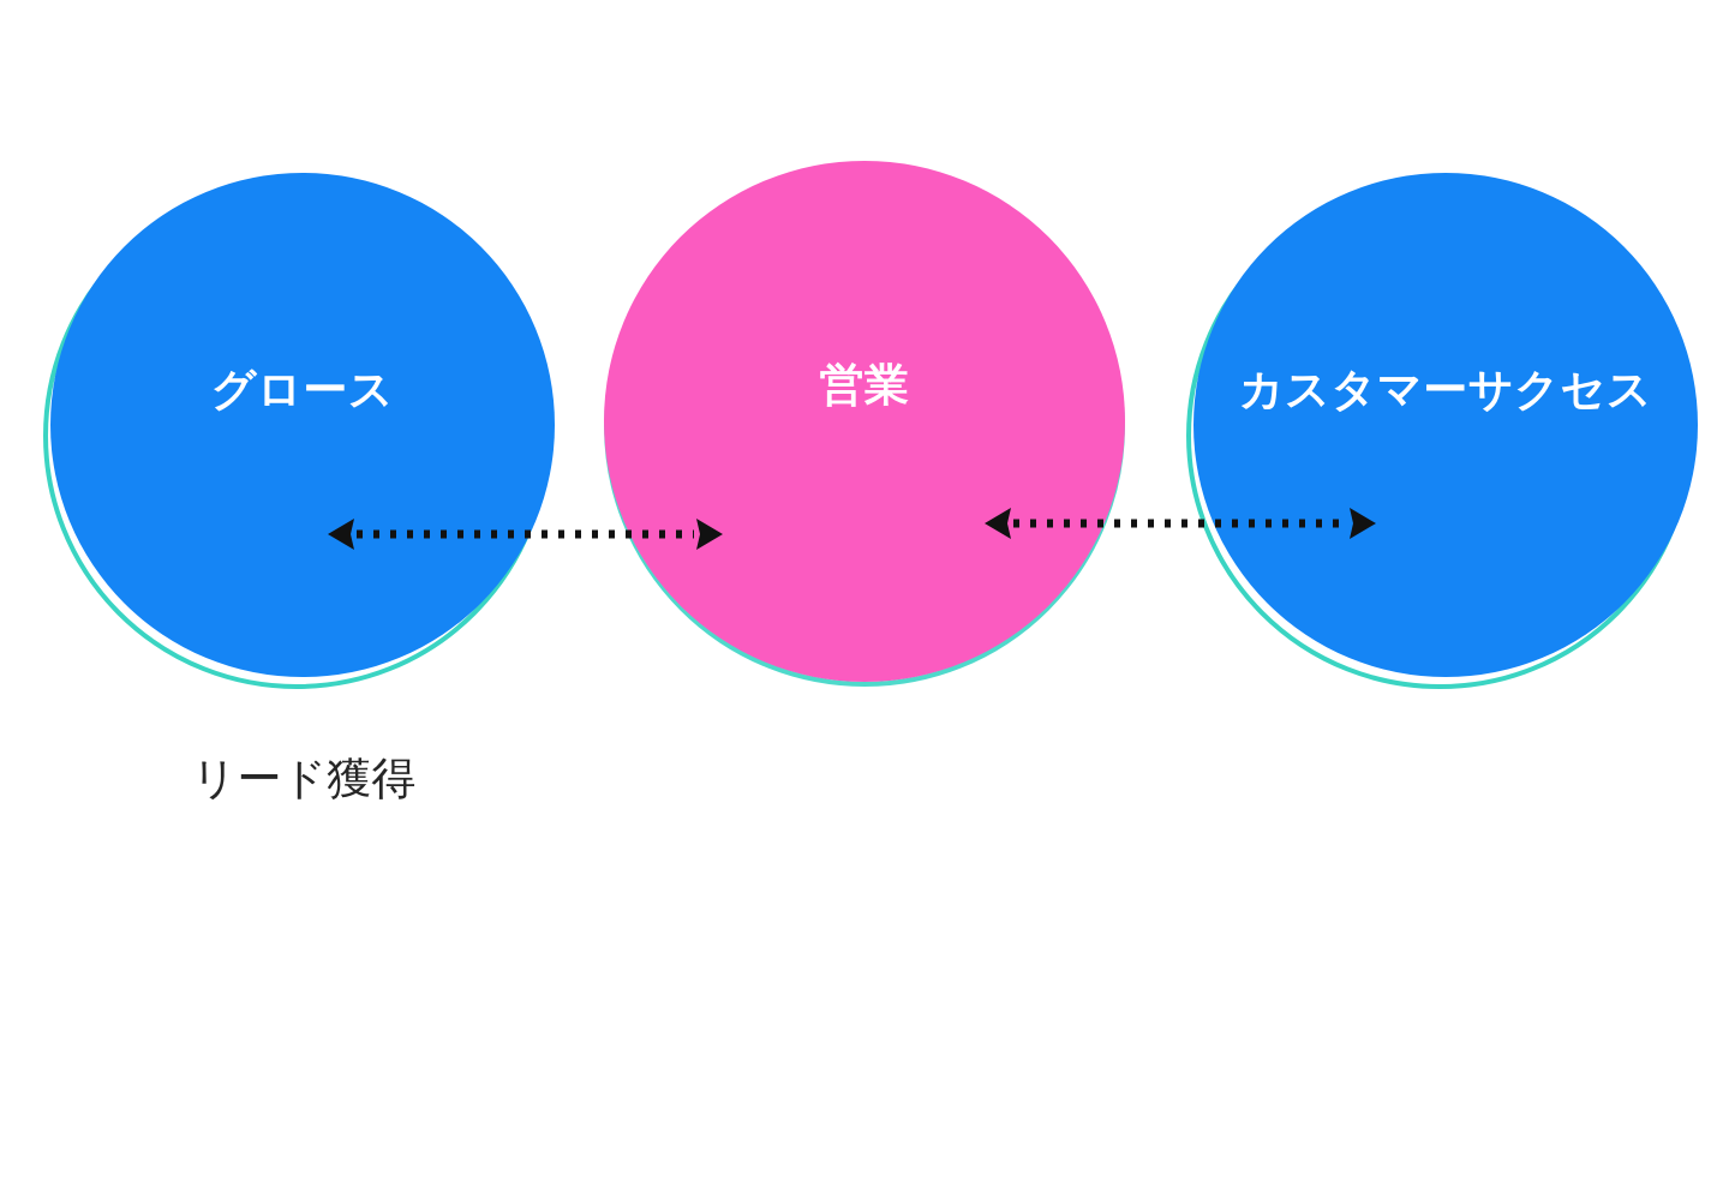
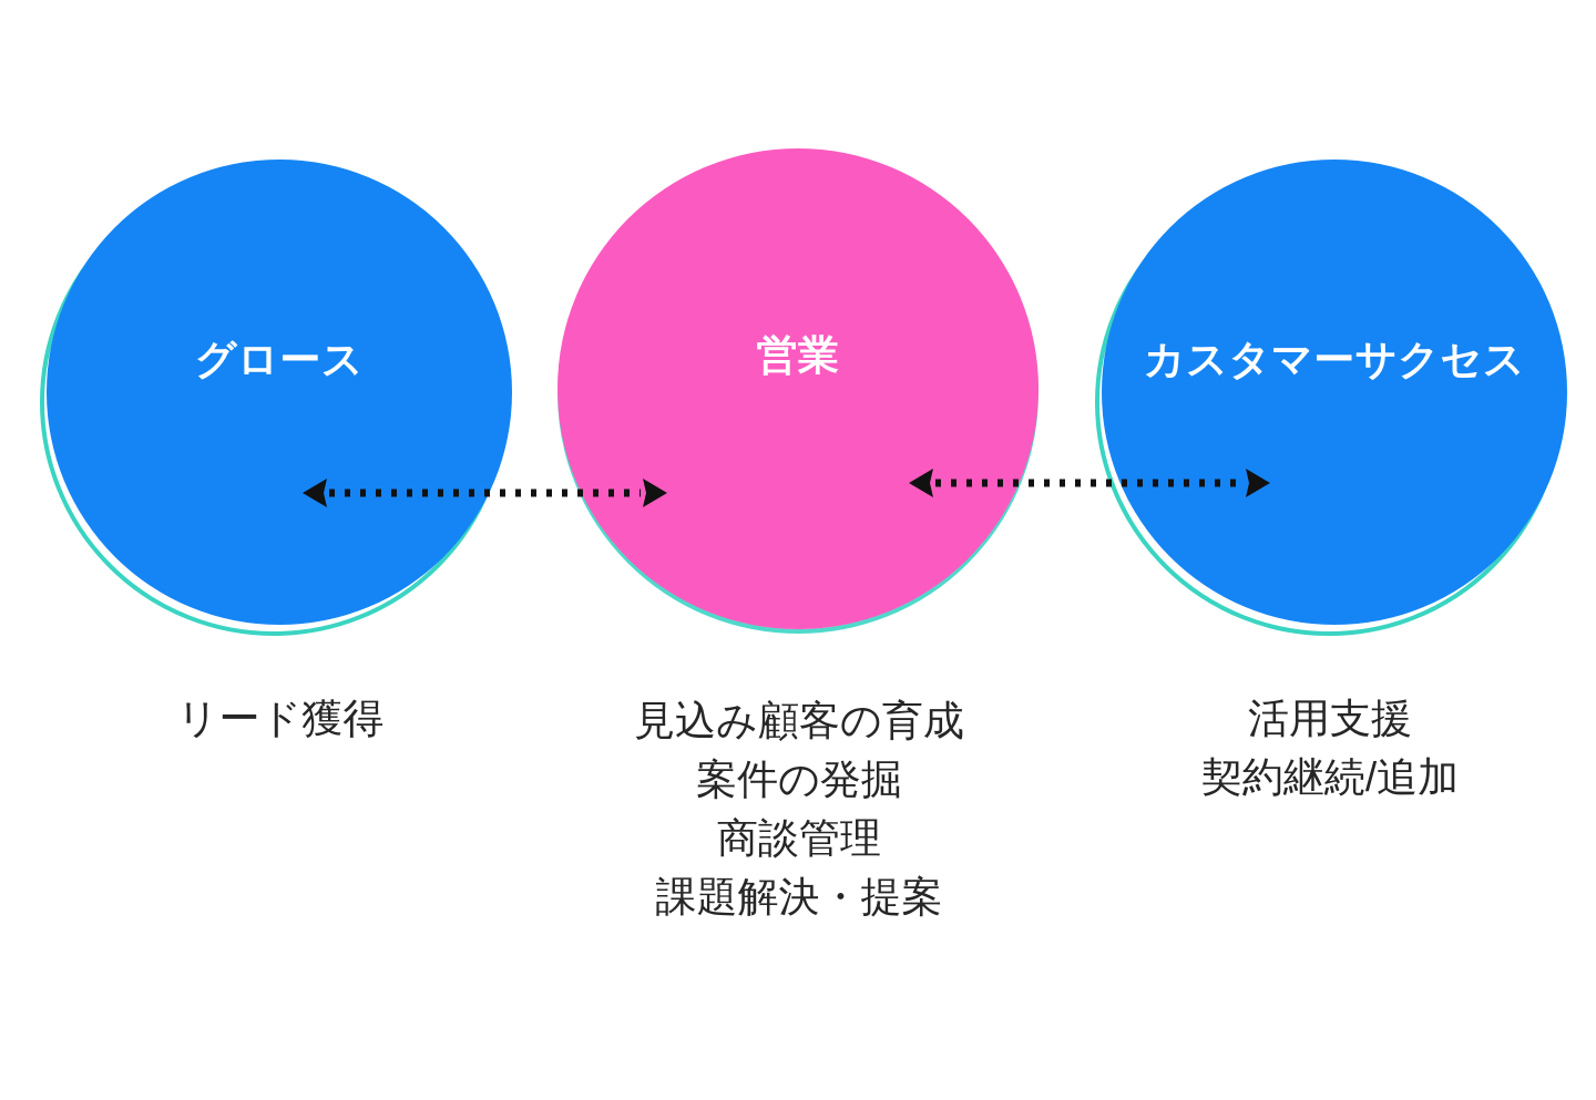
  グロース
  営業
  カスタマーサクセス
  リード獲得
+ 見込み顧客の育成
+ 案件の発掘
+ 商談管理
+ 課題解決・提案
+ 活用支援
+ 契約継続/追加
